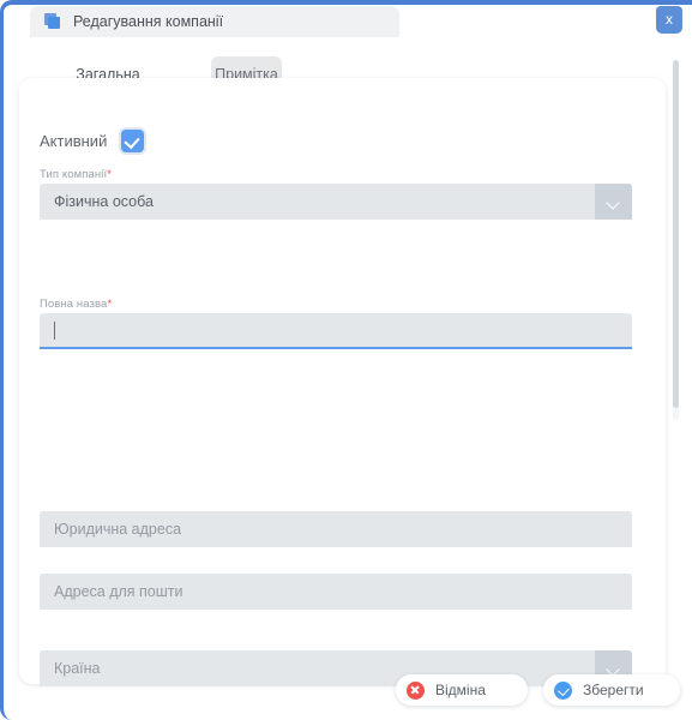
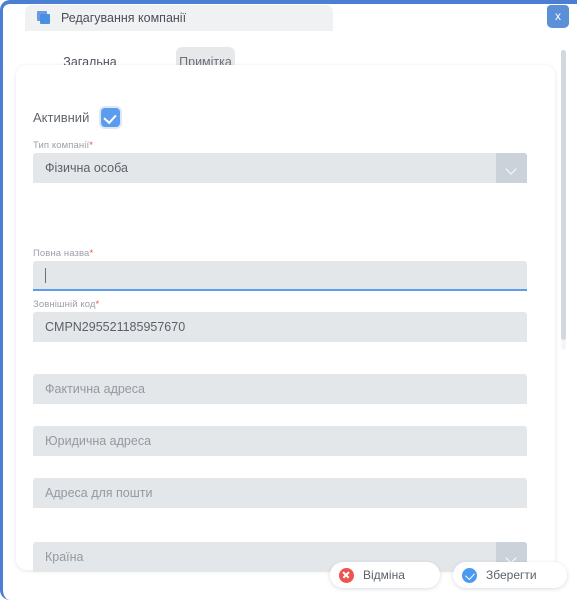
  Редагування компанії
  x
  Загальна
  Примітка
  Активний
  Тип компанії*
  Фізична особа
  Повна назва*
+ Зовнішній код*
+ CMPN295521185957670
+ Фактична адреса
  Юридична адреса
  Адреса для пошти
  Країна
  Відміна
  Зберегти
